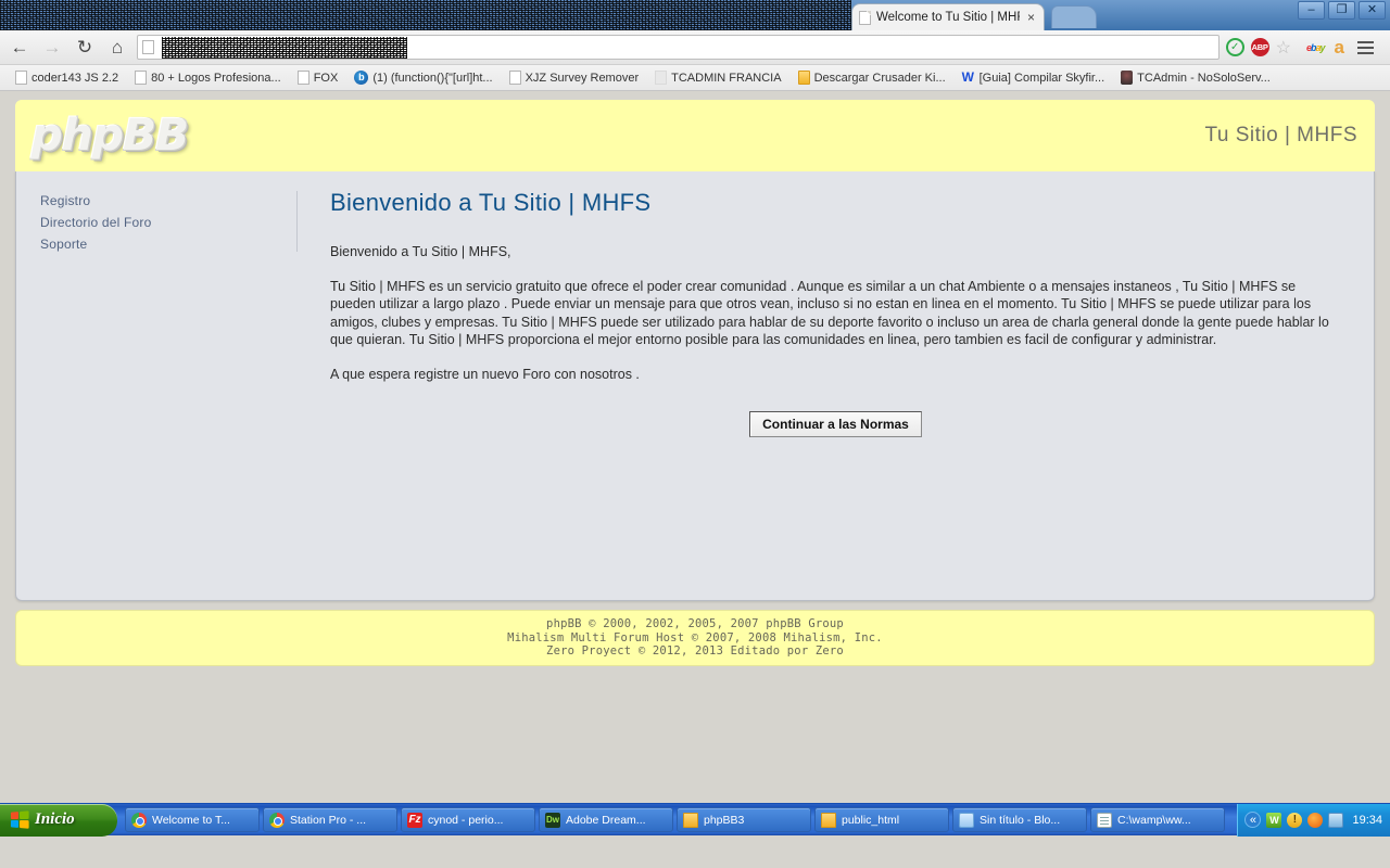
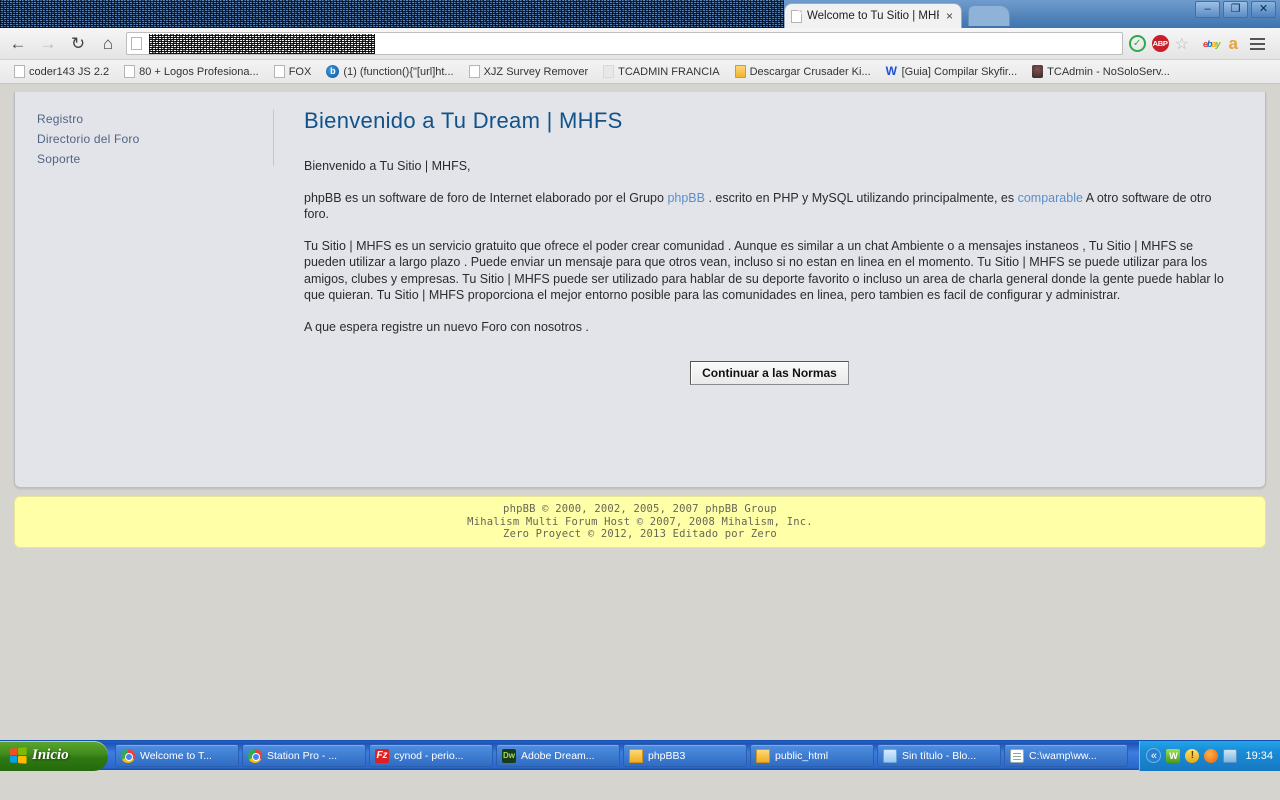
  Welcome to Tu Sitio | MH
  ×
  –
  ❐
  ✕
  ←
  →
  ↻
  ⌂
  ✓
  ABP
  ☆
  ebay
  a
  coder143 JS 2.2
  80 + Logos Profesiona...
  FOX
  b
  (1) (function(){"[url]ht...
  XJZ Survey Remover
  TCADMIN FRANCIA
  Descargar Crusader Ki...
  W
  [Guia] Compilar Skyfir...
  TCAdmin - NoSoloServ...
- phpBB
- Tu Sitio | MHFS
  Registro
  Directorio del Foro
  Soporte
- Bienvenido a Tu Sitio | MHFS
+ Bienvenido a Tu Dream | MHFS
  Bienvenido a Tu Sitio | MHFS,
+ phpBB es un software de foro de Internet elaborado por el Grupo phpBB . escrito en PHP y MySQL utilizando principalmente, es comparable A otro software de otro foro.
  Tu Sitio | MHFS es un servicio gratuito que ofrece el poder crear comunidad . Aunque es similar a un chat Ambiente o a mensajes instaneos , Tu Sitio | MHFS se pueden utilizar a largo plazo . Puede enviar un mensaje para que otros vean, incluso si no estan en linea en el momento. Tu Sitio | MHFS se puede utilizar para los amigos, clubes y empresas. Tu Sitio | MHFS puede ser utilizado para hablar de su deporte favorito o incluso un area de charla general donde la gente puede hablar lo que quieran. Tu Sitio | MHFS proporciona el mejor entorno posible para las comunidades en linea, pero tambien es facil de configurar y administrar.
  A que espera registre un nuevo Foro con nosotros .
  Continuar a las Normas
  phpBB © 2000, 2002, 2005, 2007 phpBB Group
  Mihalism Multi Forum Host © 2007, 2008 Mihalism, Inc.
  Zero Proyect © 2012, 2013 Editado por Zero
  Inicio
  Welcome to T...
  Station Pro - ...
  Fz
  cynod - perio...
  Dw
  Adobe Dream...
  phpBB3
  public_html
  Sin título - Blo...
  C:\wamp\ww...
  «
  W
  !
  19:34
